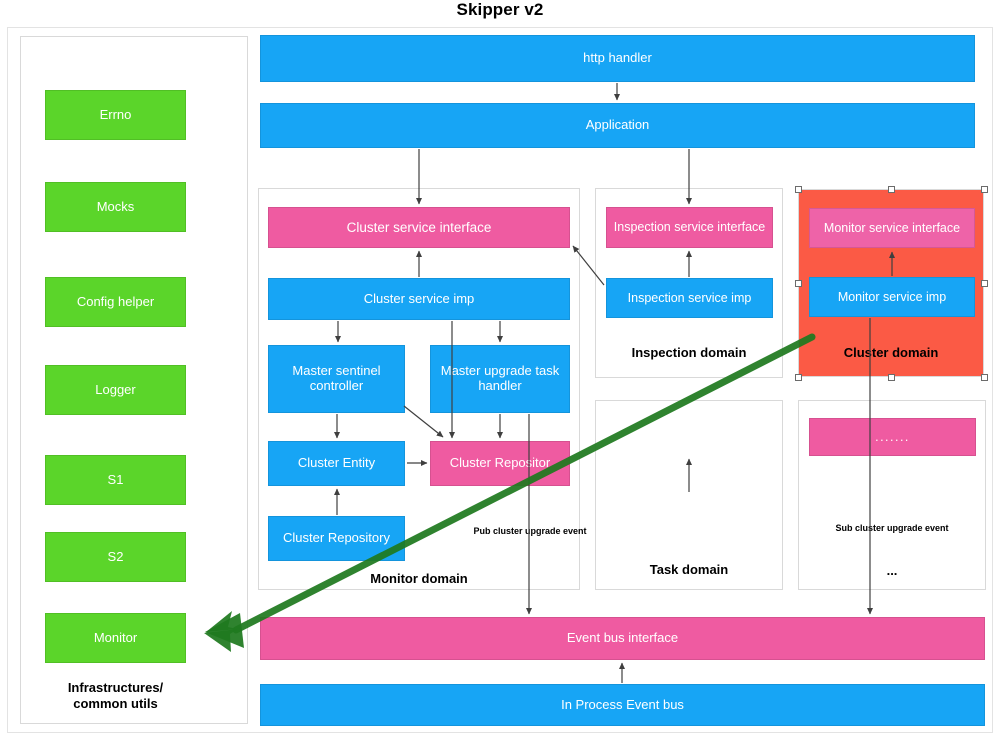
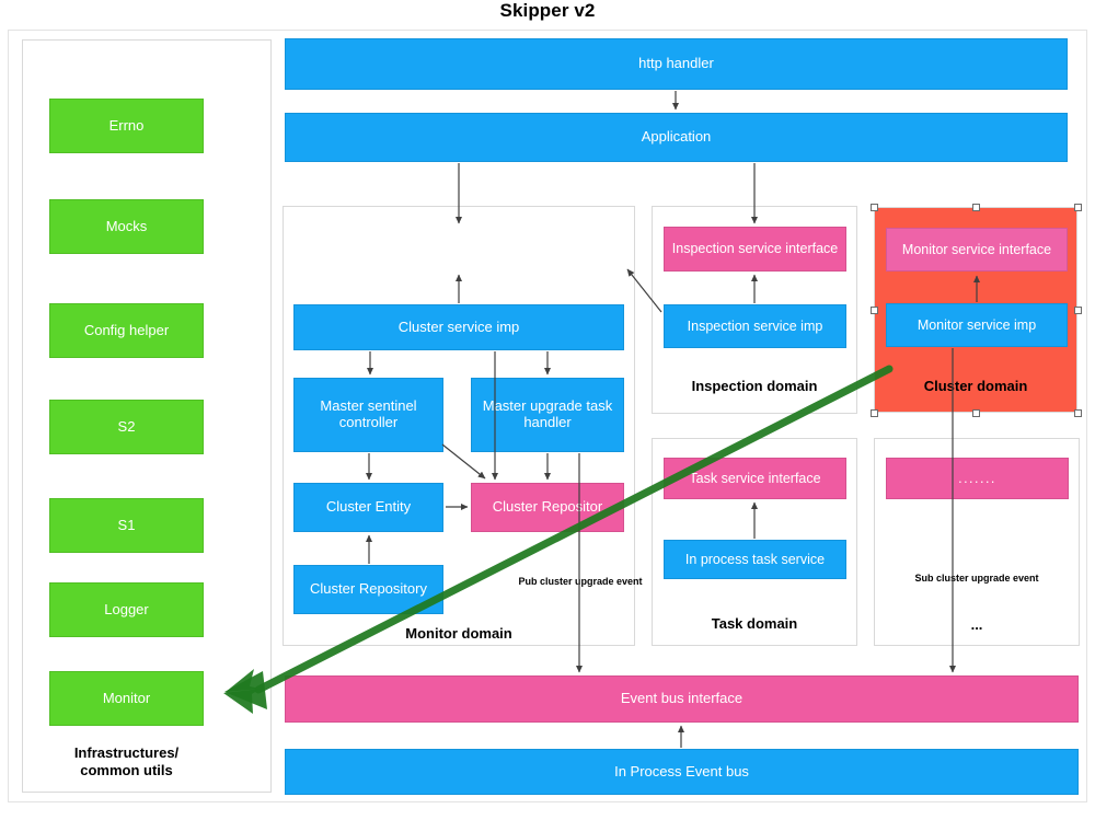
  Skipper v2
  Errno
  Mocks
  Config helper
- Logger
+ S2
  S1
- S2
+ Logger
  Monitor
  Infrastructures/
  common utils
  http handler
  Application
- Cluster service interface
  Cluster service imp
  Master sentinel controller
  Master upgrade task handler
  Cluster Entity
  Cluster Repoitor
  Cluster Repository
  Pub cluster upgrade event
  Monitor domain
  Inspection service interface
  Inspection service imp
  Inspection domain
  Monitor service interface
  Monitor service imp
  Cluster domain
+ Task service interface
+ In process task service
  Task domain
  .......
  Sub cluter upgrade event
  ...
  Event bus interface
  In Process Event bus
